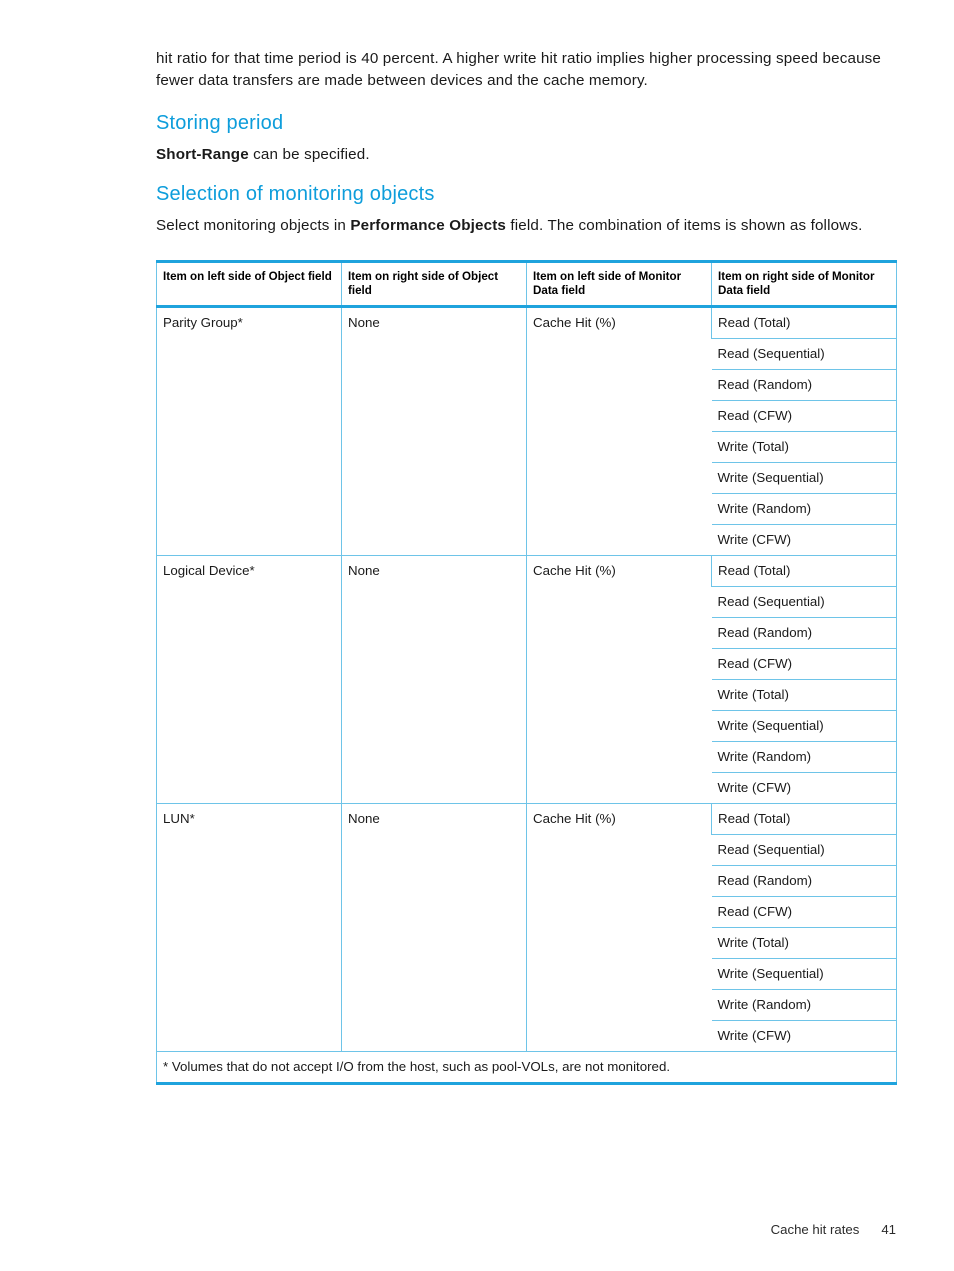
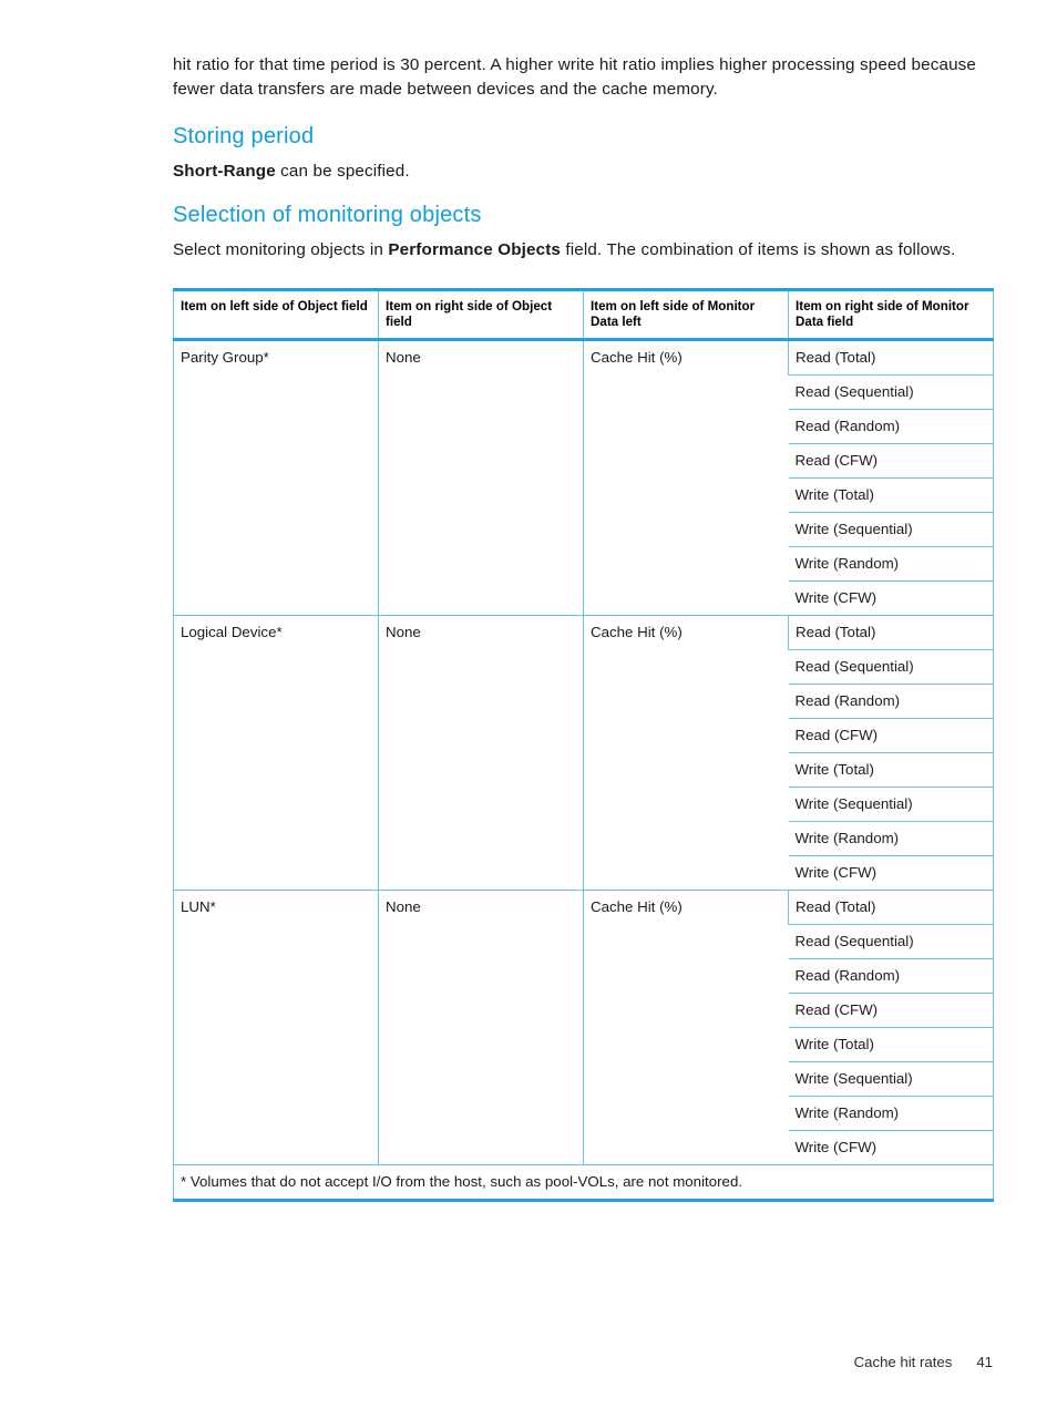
- hit ratio for that time period is 40 percent. A higher write hit ratio implies higher processing speed because fewer data transfers are made between devices and the cache memory.
+ hit ratio for that time period is 30 percent. A higher write hit ratio implies higher processing speed because fewer data transfers are made between devices and the cache memory.
  Storing period
  Short-Range can be specified.
  Selection of monitoring objects
  Select monitoring objects in Performance Objects field. The combination of items is shown as follows.
- Item on left side of Object field	Item on right side of Object field	Item on left side of Monitor Data field	Item on right side of Monitor Data field
+ Item on left side of Object field	Item on right side of Object field	Item on left side of Monitor Data left	Item on right side of Monitor Data field
  Parity Group*	None	Cache Hit (%)	Read (Total)
  Read (Sequential)
  Read (Random)
  Read (CFW)
  Write (Total)
  Write (Sequential)
  Write (Random)
  Write (CFW)
  Logical Device*	None	Cache Hit (%)	Read (Total)
  Read (Sequential)
  Read (Random)
  Read (CFW)
  Write (Total)
  Write (Sequential)
  Write (Random)
  Write (CFW)
  LUN*	None	Cache Hit (%)	Read (Total)
  Read (Sequential)
  Read (Random)
  Read (CFW)
  Write (Total)
  Write (Sequential)
  Write (Random)
  Write (CFW)
  * Volumes that do not accept I/O from the host, such as pool-VOLs, are not monitored.
  Cache hit rates 41
